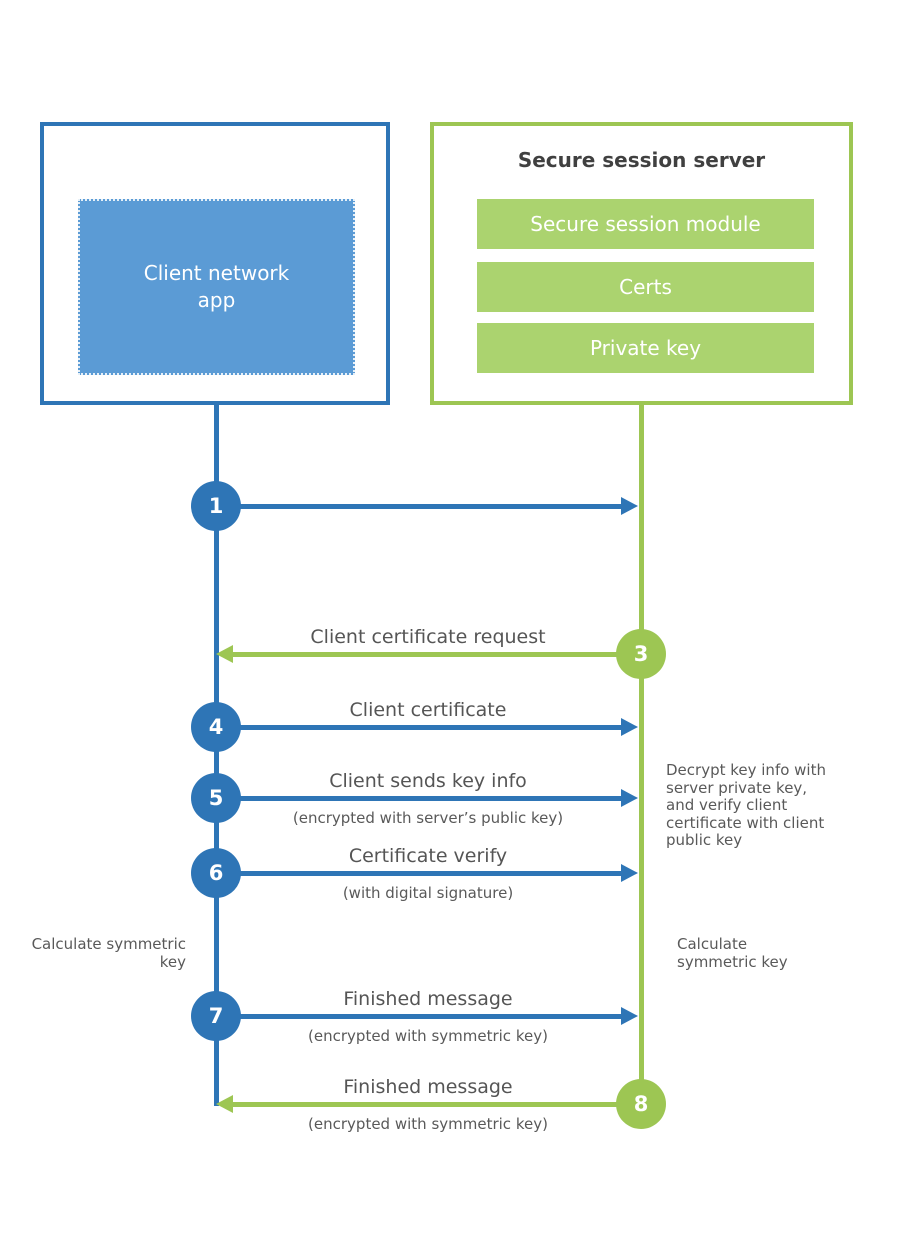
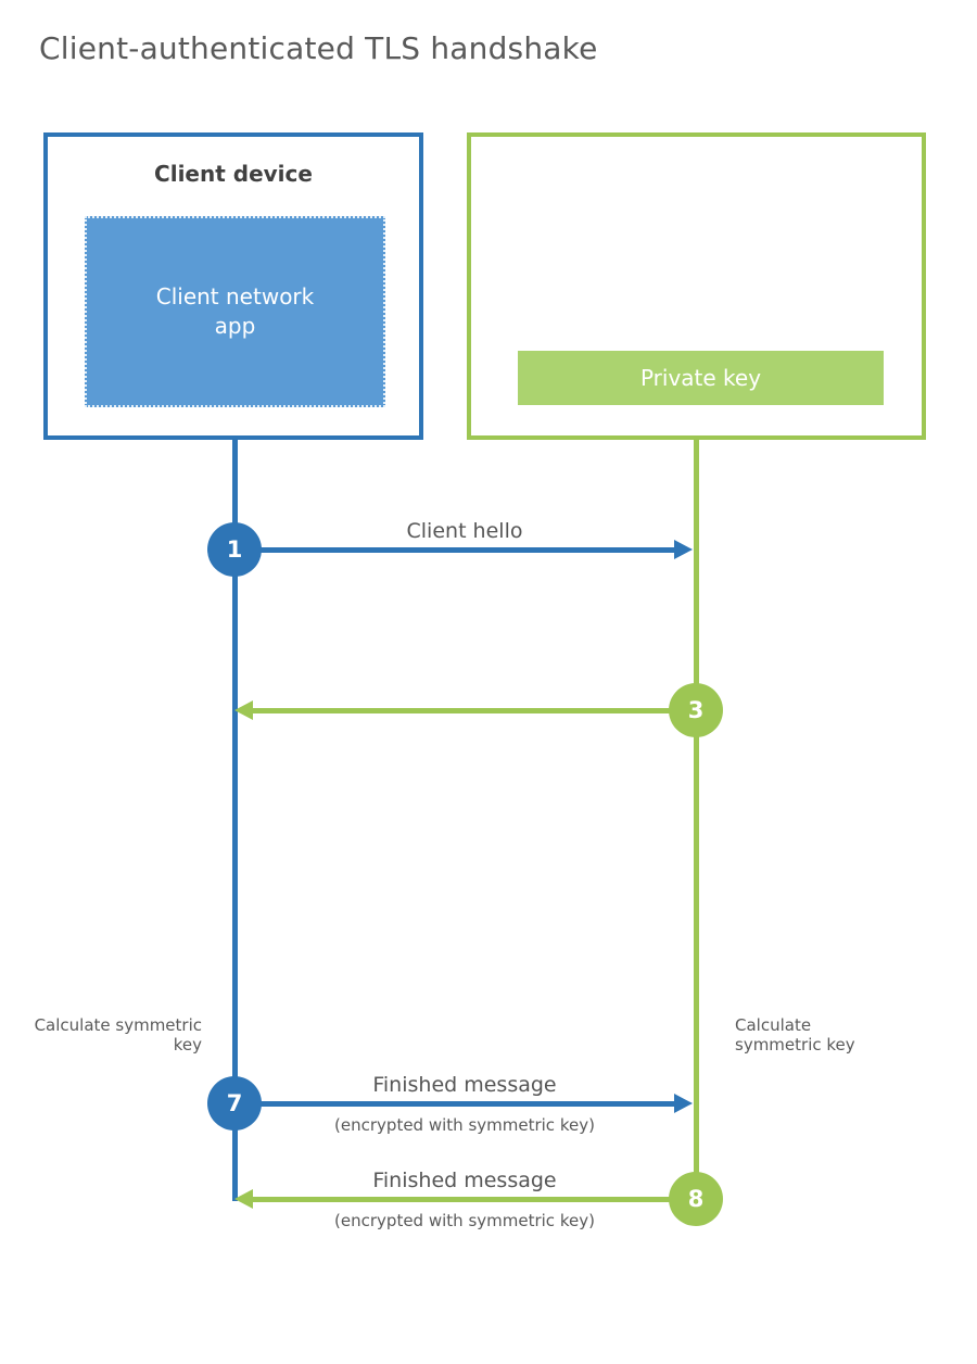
+ Client-authenticated TLS handshake
+ Client device
  Client network app
- Secure session server
- Secure session module
- Certs
  Private key
  1
+ Client hello
  3
- Client certificate request
- 4
- Client certificate
- 5
- Client sends key info
- (encrypted with server’s public key)
- 6
- Certificate verify
- (with digital signature)
  7
  Finished message
  (encrypted with symmetric key)
  8
  Finished message
  (encrypted with symmetric key)
- Decrypt key info with server private key, and verify client certificate with client public key
  Calculate symmetric key
  Calculate symmetric key
